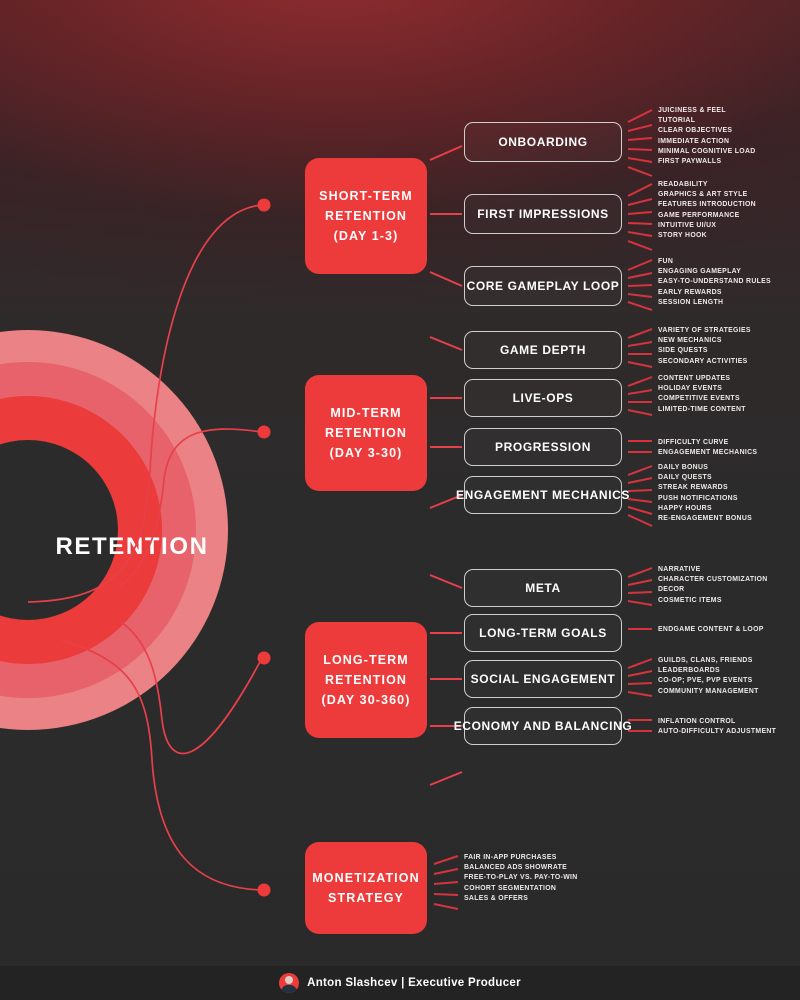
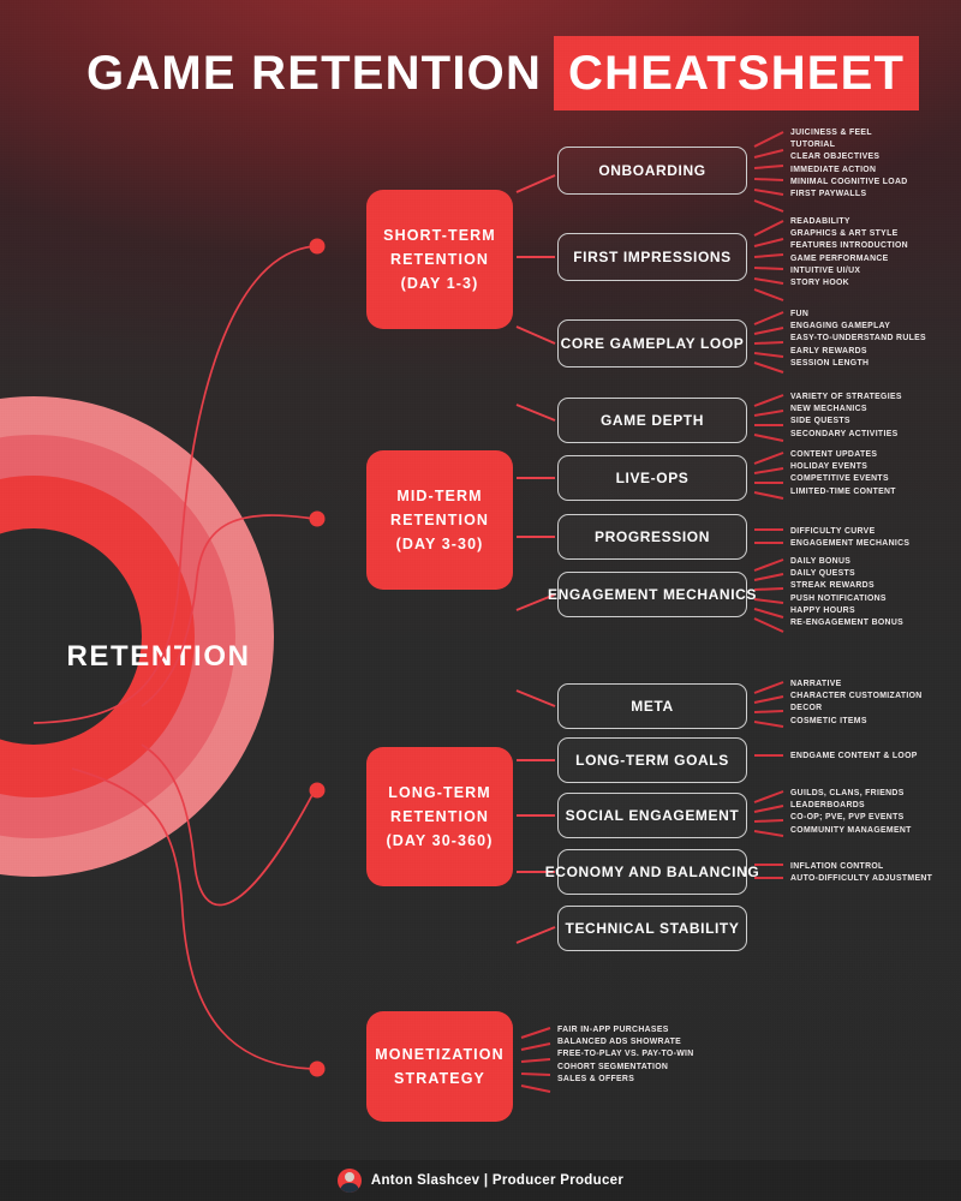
+ GAME RETENTION
+ CHEATSHEET
  RETETION
  SHORT-TERM
  RETENTION
  (DAY 1-3)
  MID-TERM
  RETENTION
  (DAY 3-30)
  LONG-TERM
  RETENTION
  (DAY 30-360)
  MONETIZATION
  STRATEGY
  ONBOARDING
  FIRST IMPRESSIONS
  CORE GAMEPLAY LOOP
  GAME DEPTH
  LIVE-OPS
  PROGRESSION
  NGAGEMENT MECHANIC
  META
  LONG-TERM GOALS
  SOCIAL ENGAGEMENT
  CONOMY AND BALANCIN
+ TECHNICAL STABILITY
  JUICINESS & FEEL
  TUTORIAL
  CLEAR OBJECTIVES
  IMMEDIATE ACTION
  MINIMAL COGNITIVE LOAD
  FIRST PAYWALLS
  READABILITY
  GRAPHICS & ART STYLE
  FEATURES INTRODUCTION
  GAME PERFORMANCE
  INTUITIVE UI/UX
  STORY HOOK
  FUN
  ENGAGING GAMEPLAY
  EASY-TO-UNDERSTAND RULES
  EARLY REWARDS
  SESSION LENGTH
  VARIETY OF STRATEGIES
  NEW MECHANICS
  SIDE QUESTS
  SECONDARY ACTIVITIES
  CONTENT UPDATES
  HOLIDAY EVENTS
  COMPETITIVE EVENTS
  LIMITED-TIME CONTENT
  DIFFICULTY CURVE
  ENGAGEMENT MECHANICS
  DAILY BONUS
  DAILY QUESTS
  STREAK REWARDS
  PUSH NOTIFICATIONS
  HAPPY HOURS
  RE-ENGAGEMENT BONUS
  NARRATIVE
  CHARACTER CUSTOMIZATION
  DECOR
  COSMETIC ITEMS
  ENDGAME CONTENT & LOOP
  GUILDS, CLANS, FRIENDS
  LEADERBOARDS
  CO-OP; PVE, PVP EVENTS
  COMMUNITY MANAGEMENT
  INFLATION CONTROL
  AUTO-DIFFICULTY ADJUSTMENT
  FAIR IN-APP PURCHASES
  BALANCED ADS SHOWRATE
  FREE-TO-PLAY VS. PAY-TO-WIN
  COHORT SEGMENTATION
  SALES & OFFERS
- Anton Slashcev | Executive Producer
+ Anton Slashcev | Producer Producer
